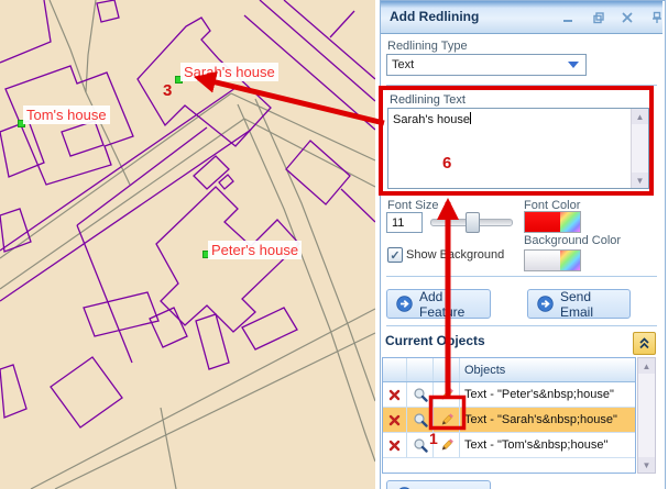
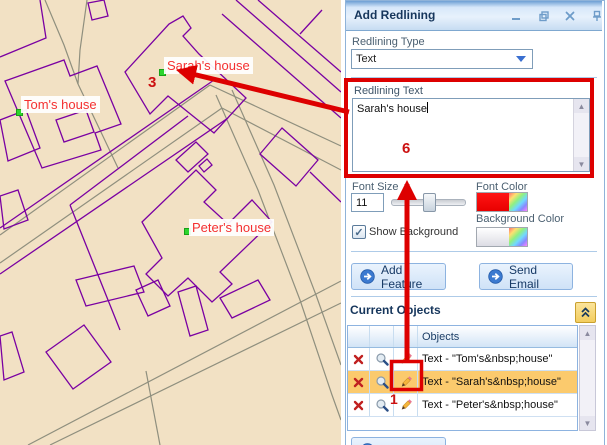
  Sarah's house
  Tom's house
  Peter's house
  Add Redlining
  Redlining Type
  Text
  Redlining Text
  Sarah's house
  ▲
  ▼
  Font Size
  11
  Font Color
  Background Color
  ✓
  Show Background
  Add Featre
  Send Email
  Current Objects
  Objects
- Text - "Peter's&nbsp;house"
+ Text - "Tom's&nbsp;house"
  Text - "Sarah's&nbsp;house"
- Text - "Tom's&nbsp;house"
+ Text - "Peter's&nbsp;house"
  ▲
  ▼
  3
  6
  1
